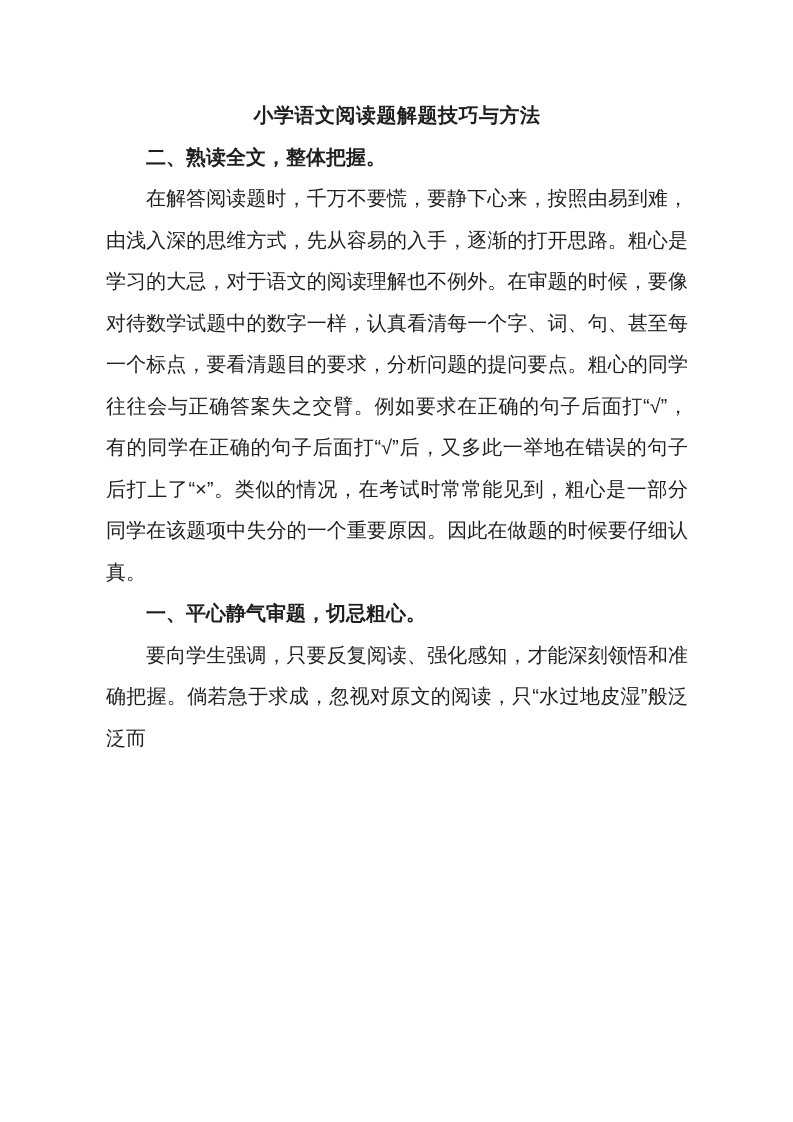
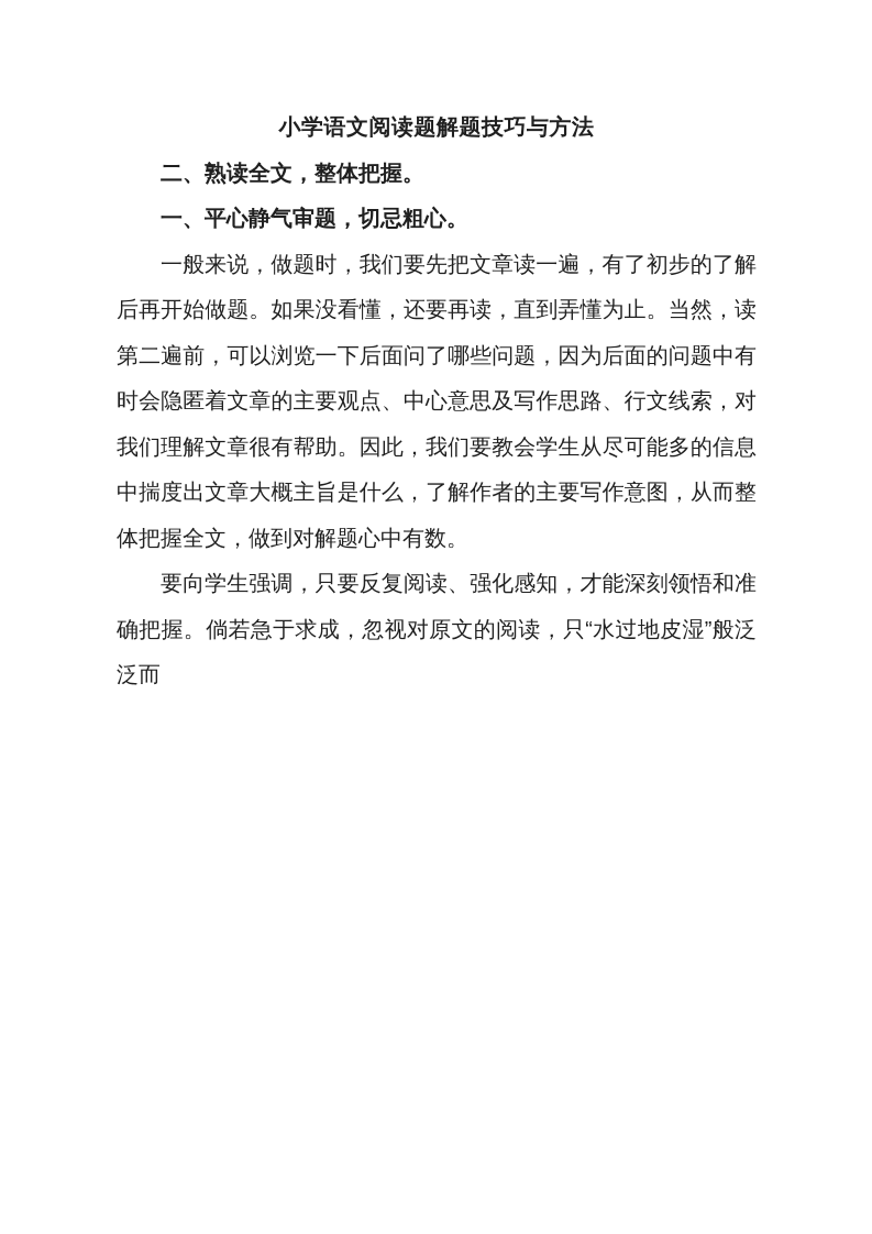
  小学语文阅读题解题技巧与方法
  二、熟读全文，整体把握。
- 在解答阅读题时，千万不要慌，要静下心来，按照由易到难，由浅入深的思维方式，先从容易的入手，逐渐的打开思路。粗心是学习的大忌，对于语文的阅读理解也不例外。在审题的时候，要像对待数学试题中的数字一样，认真看清每一个字、词、句、甚至每一个标点，要看清题目的要求，分析问题的提问要点。粗心的同学往往会与正确答案失之交臂。例如要求在正确的句子后面打“√”，有的同学在正确的句子后面打“√”后，又多此一举地在错误的句子后打上了“×”。类似的情况，在考试时常常能见到，粗心是一部分同学在该题项中失分的一个重要原因。因此在做题的时候要仔细认真。
  一、平心静气审题，切忌粗心。
+ 一般来说，做题时，我们要先把文章读一遍，有了初步的了解后再开始做题。如果没看懂，还要再读，直到弄懂为止。当然，读第二遍前，可以浏览一下后面问了哪些问题，因为后面的问题中有时会隐匿着文章的主要观点、中心意思及写作思路、行文线索，对我们理解文章很有帮助。因此，我们要教会学生从尽可能多的信息中揣度出文章大概主旨是什么，了解作者的主要写作意图，从而整体把握全文，做到对解题心中有数。
  要向学生强调，只要反复阅读、强化感知，才能深刻领悟和准确把握。倘若急于求成，忽视对原文的阅读，只“水过地皮湿”般泛泛而
